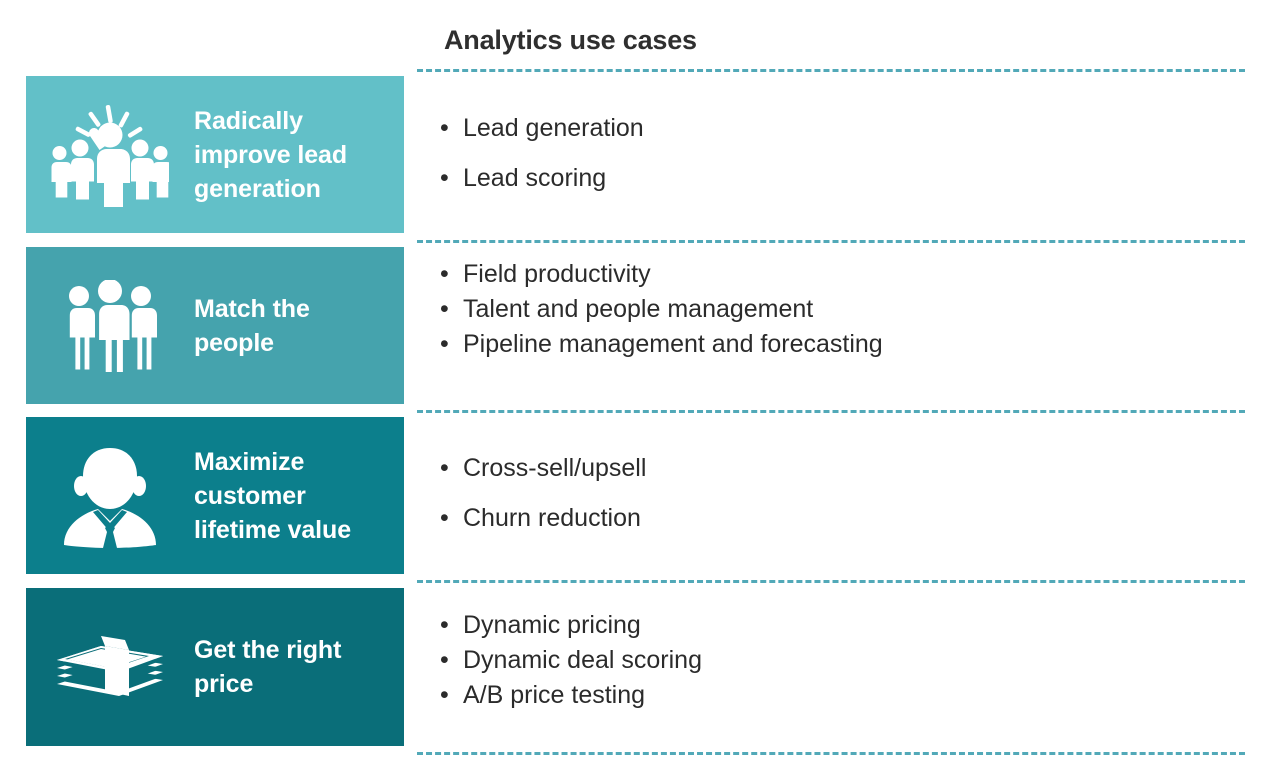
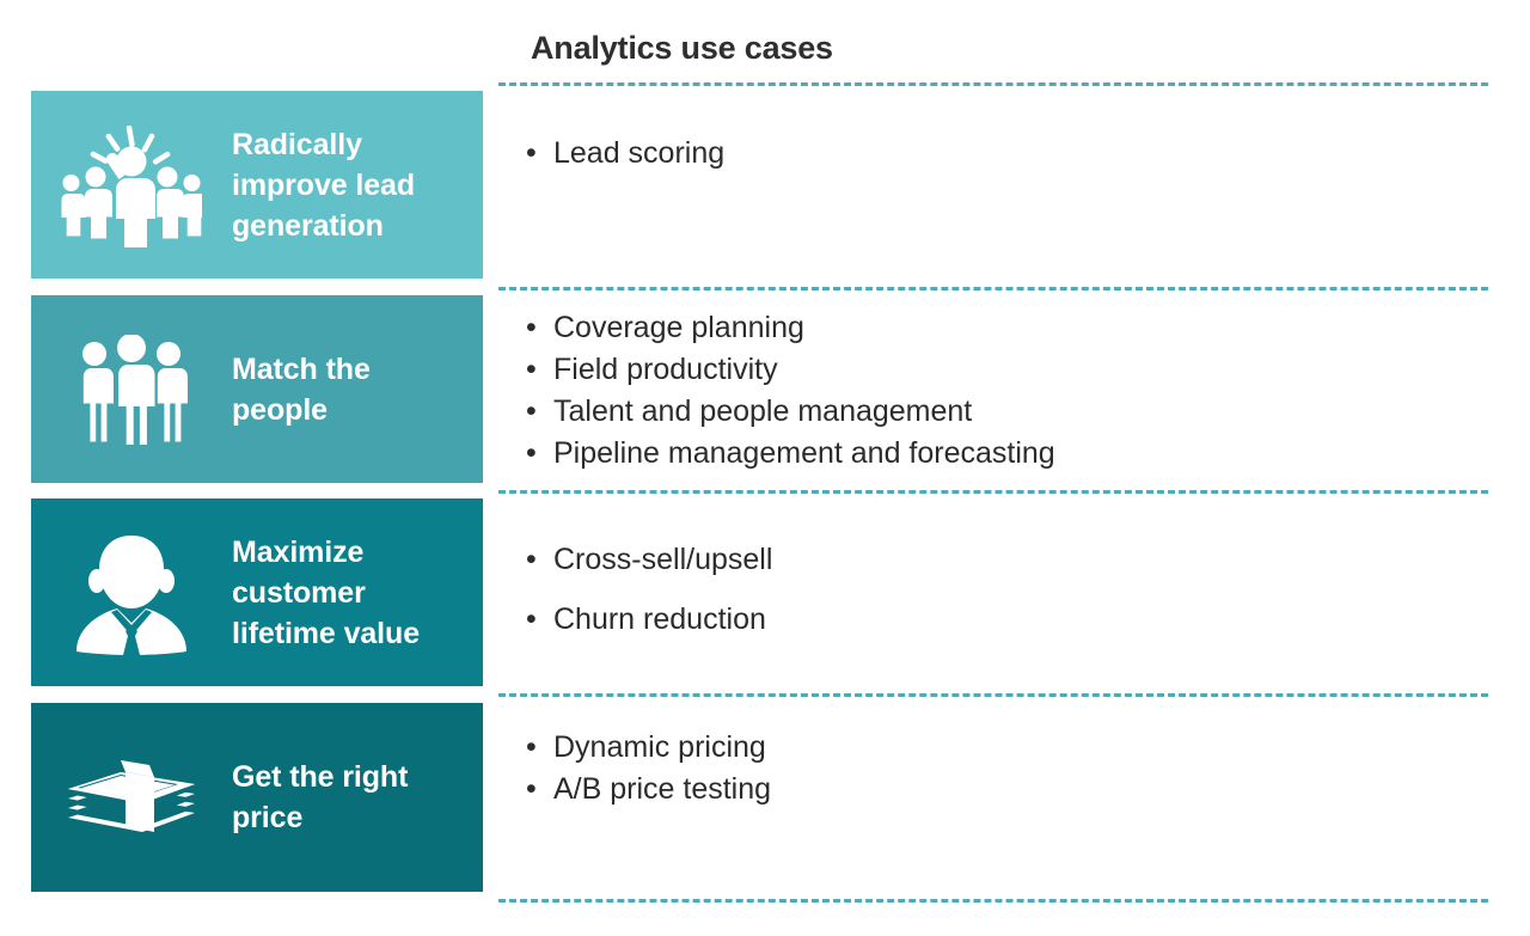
  Analytics use cases
  Radically improve lead generation
- Lead generation
  Lead scoring
  Match the people
+ Coverage planning
  Field productivity
  Talent and people management
  Pipeline management and forecasting
  Maximize customer lifetime value
  Cross-sell/upsell
  Churn reduction
  Get the right price
  Dynamic pricing
- Dynamic deal scoring
  A/B price testing
